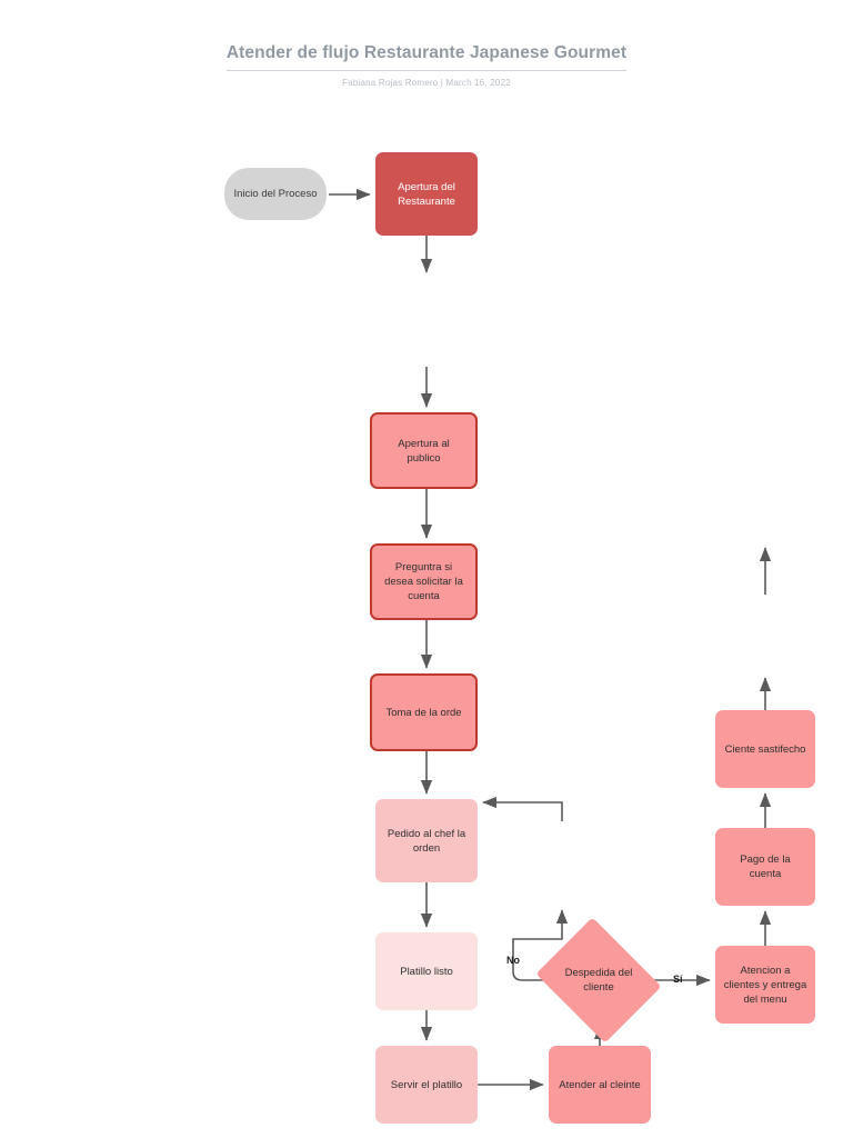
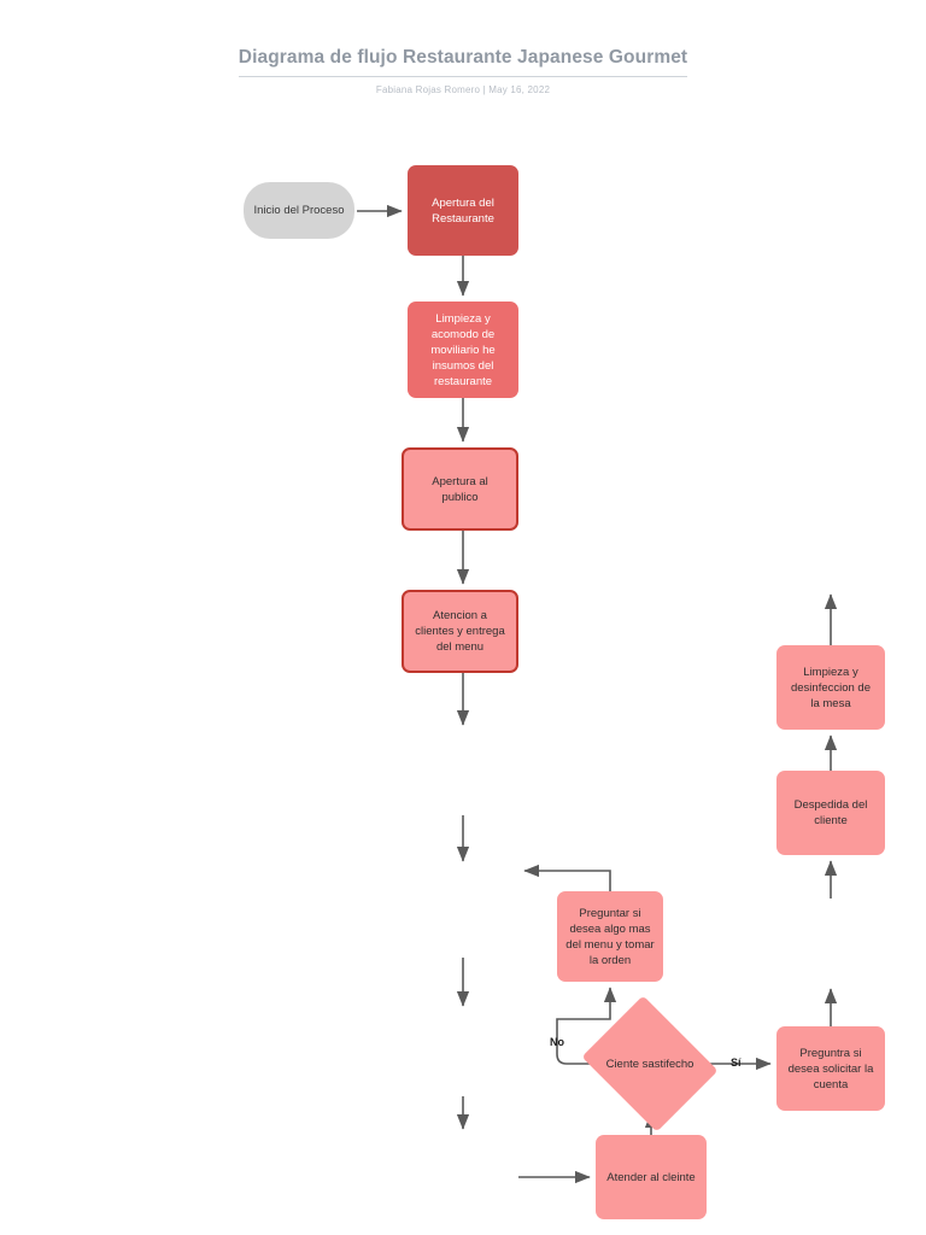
- Atender de flujo Restaurante Japanese Gourmet
+ Diagrama de flujo Restaurante Japanese Gourmet
- Fabiana Rojas Romero | March 16, 2022
+ Fabiana Rojas Romero | May 16, 2022
  Inicio del Proceso
  Apertura del Restaurante
+ Limpieza y acomodo de moviliario he insumos del restaurante
  Apertura al publico
- Preguntra si desea solicitar la cuenta
+ Atencion a clientes y entrega del menu
- Toma de la orde
- Pedido al chef la orden
- Platillo listo
- Servir el platillo
  Atender al cleinte
- Despedida del cliente
+ Ciente sastifecho
+ Preguntar si desea algo mas del menu y tomar la orden
- Atencion a clientes y entrega del menu
+ Preguntra si desea solicitar la cuenta
- Pago de la cuenta
- Ciente sastifecho
+ Despedida del cliente
+ Limpieza y desinfeccion de la mesa
  No
  Sí
